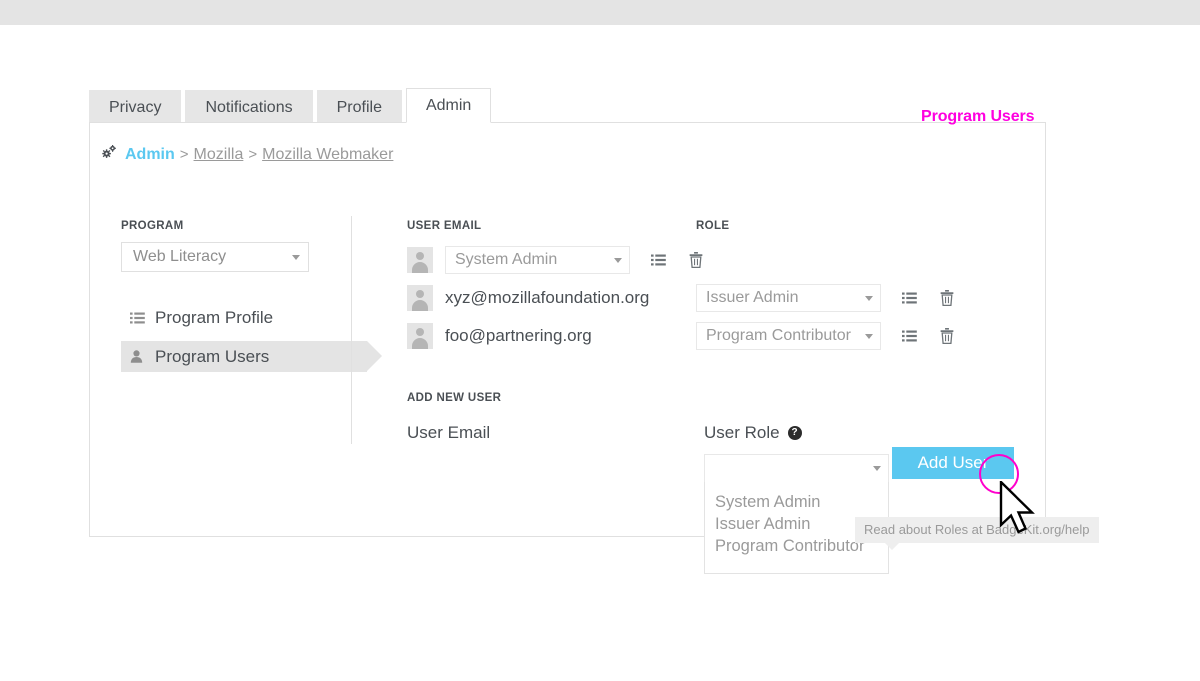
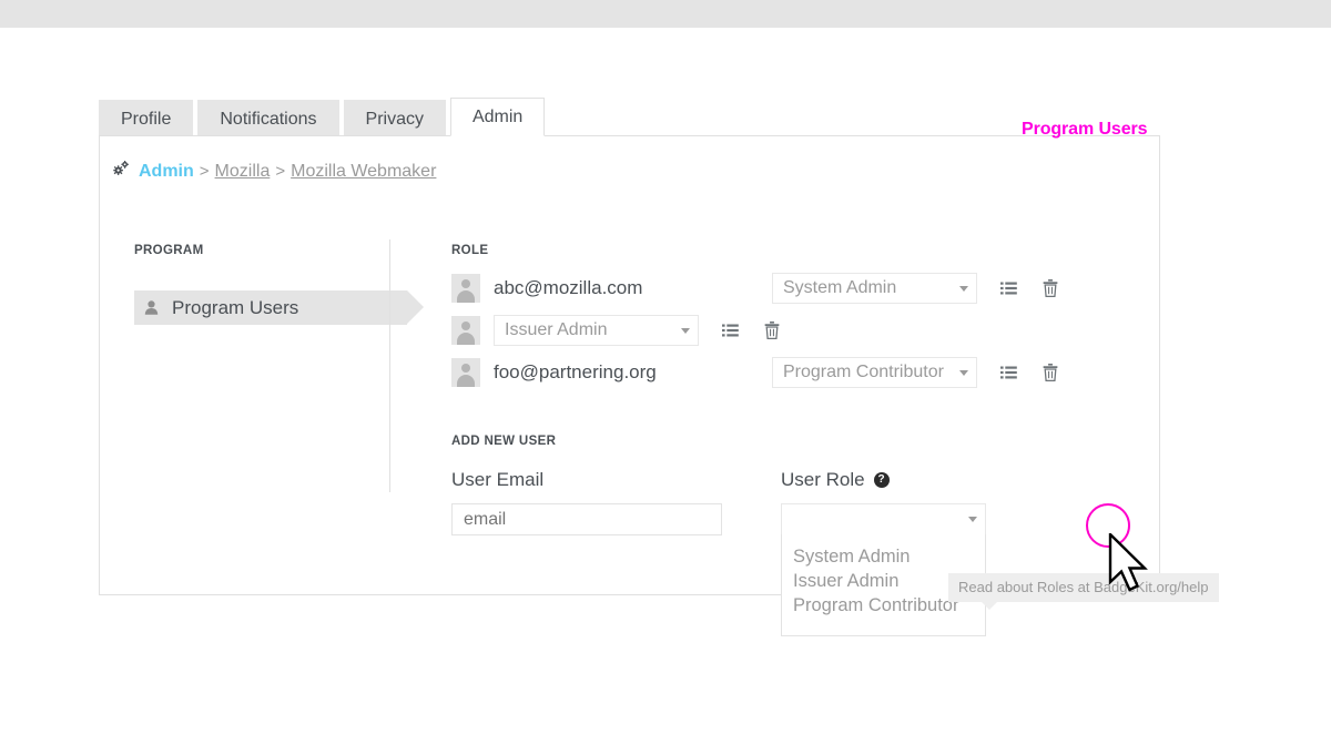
- Privacy
+ Profile
  Notifications
- Profile
+ Privacy
  Admin
  Admin
  >
  Mozilla
  >
  Mozilla Webmaker
  PROGRAM
- Web Literacy
- Program Profile
  Program Users
- USER EMAIL
  ROLE
+ abc@mozilla.com
  System Admin
- xyz@mozillafoundation.org
  Issuer Admin
  foo@partnering.org
  Program Contributor
  ADD NEW USER
  User Email
+ email
  User Role
  ?
  System Admin
  Issuer Admin
  Program Contributor
- Add User
  Read about Roles at BadgKit.org/help
  Program Users
